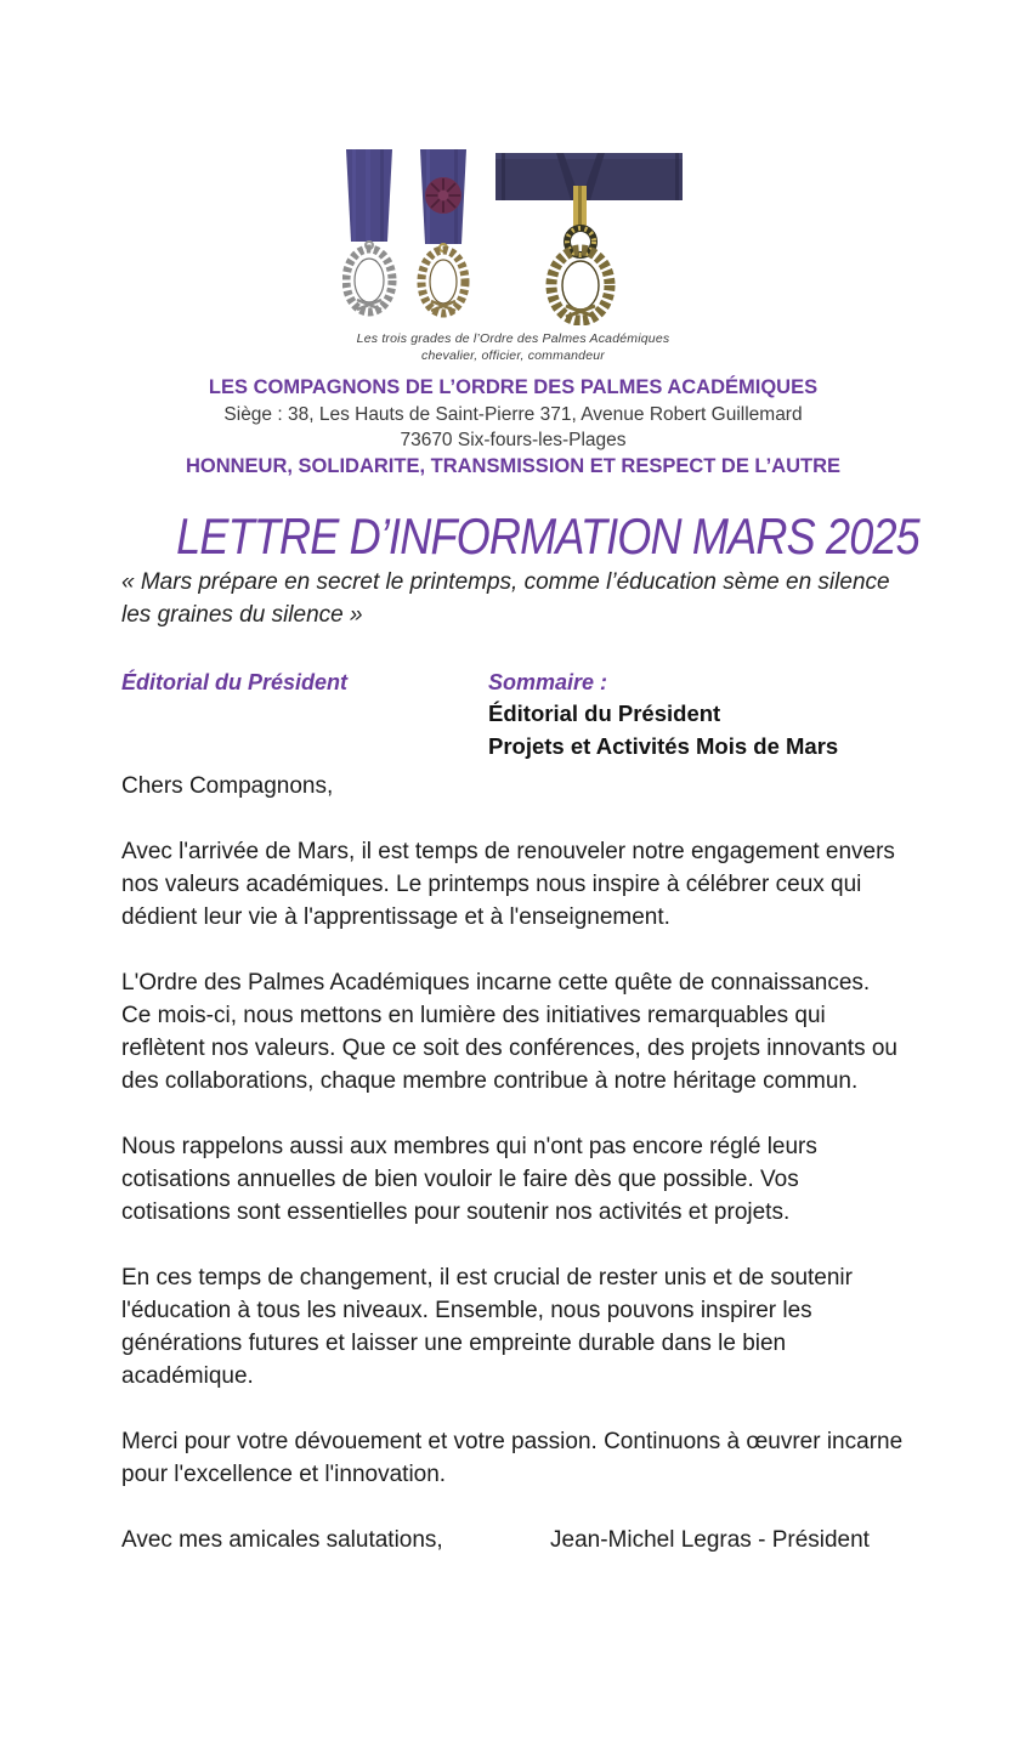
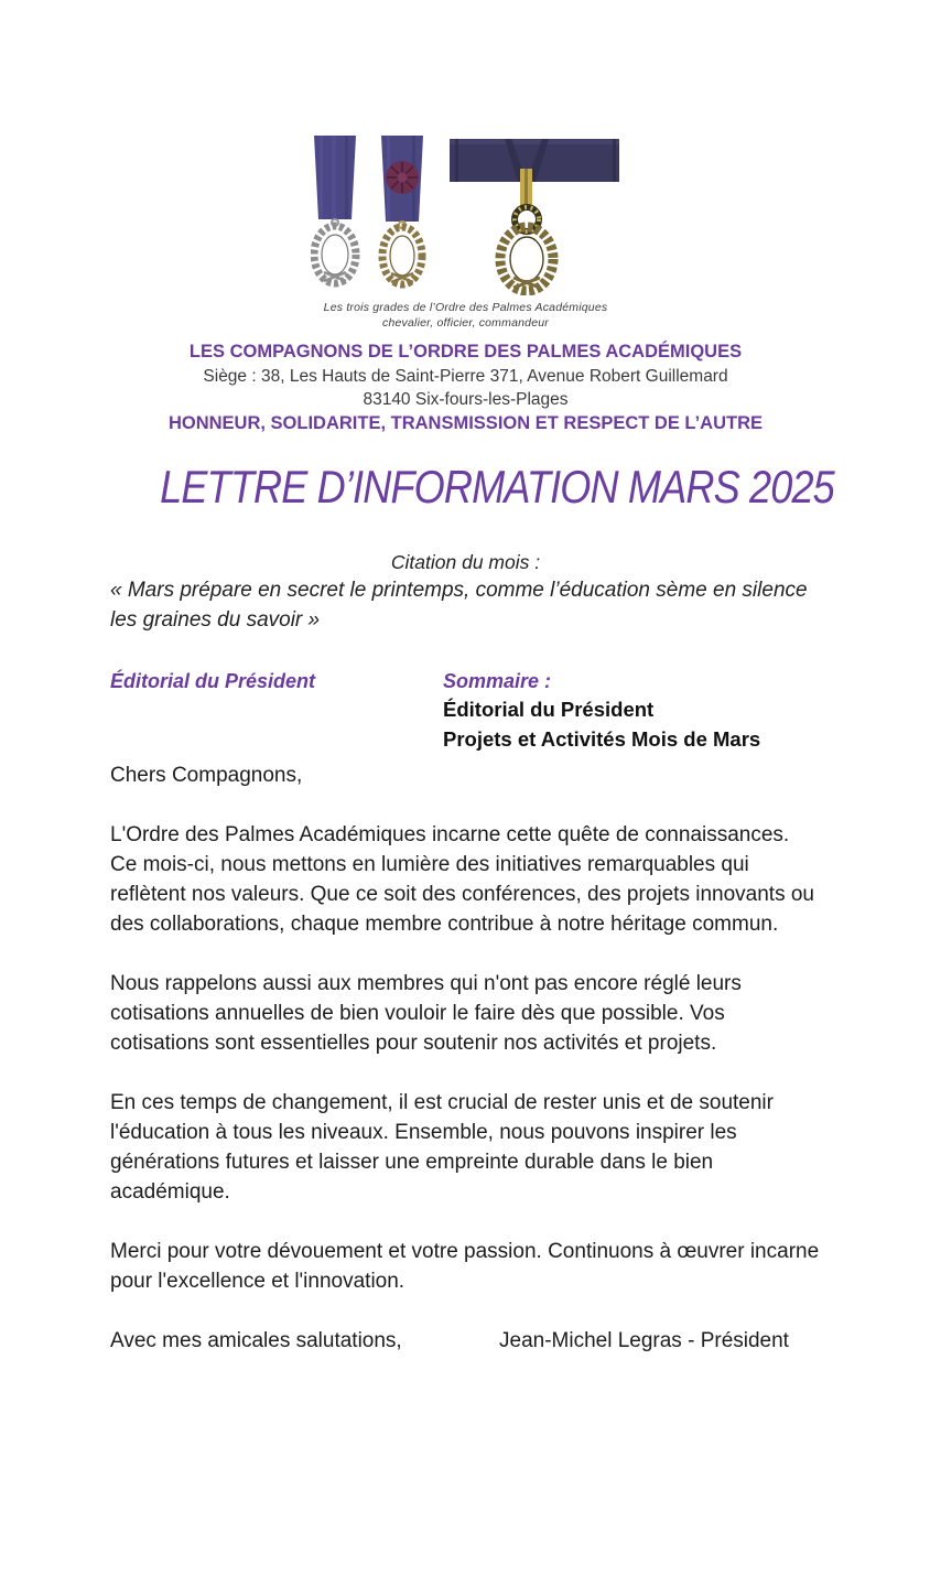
  Les trois grades de l’Ordre des Palmes Académiques
  chevalier, officier, commandeur
  LES COMPAGNONS DE L’ORDRE DES PALMES ACADÉMIQUES
  Siège : 38, Les Hauts de Saint-Pierre 371, Avenue Robert Guillemard
- 73670 Six-fours-les-Plages
+ 83140 Six-fours-les-Plages
  HONNEUR, SOLIDARITE, TRANSMISSION ET RESPECT DE L’AUTRE
  LETTRE D’INFORMATION MARS 2025
+ Citation du mois :
- « Mars prépare en secret le printemps, comme l’éducation sème en silence les graines du silence »
+ « Mars prépare en secret le printemps, comme l’éducation sème en silence les graines du savoir »
  Éditorial du Président
  Sommaire :
  Éditorial du Président
  Projets et Activités Mois de Mars
  Chers Compagnons,
- Avec l'arrivée de Mars, il est temps de renouveler notre engagement envers nos valeurs académiques. Le printemps nous inspire à célébrer ceux qui dédient leur vie à l'apprentissage et à l'enseignement.
  L'Ordre des Palmes Académiques incarne cette quête de connaissances. Ce mois-ci, nous mettons en lumière des initiatives remarquables qui reflètent nos valeurs. Que ce soit des conférences, des projets innovants ou des collaborations, chaque membre contribue à notre héritage commun.
  Nous rappelons aussi aux membres qui n'ont pas encore réglé leurs cotisations annuelles de bien vouloir le faire dès que possible. Vos cotisations sont essentielles pour soutenir nos activités et projets.
  En ces temps de changement, il est crucial de rester unis et de soutenir l'éducation à tous les niveaux. Ensemble, nous pouvons inspirer les générations futures et laisser une empreinte durable dans le bien académique.
  Merci pour votre dévouement et votre passion. Continuons à œuvrer incarne pour l'excellence et l'innovation.
  Avec mes amicales salutations,
  Jean-Michel Legras - Président
